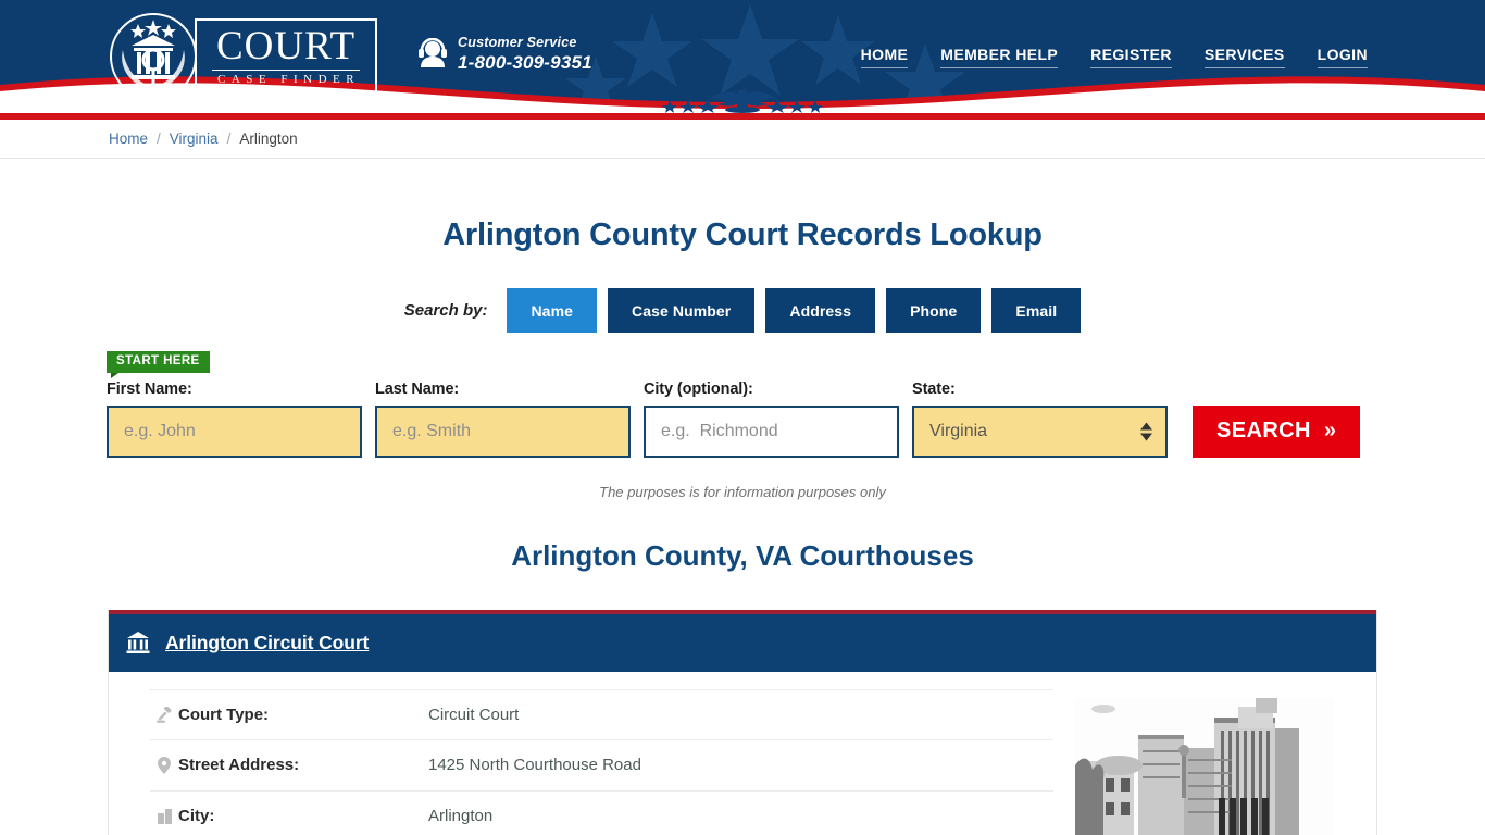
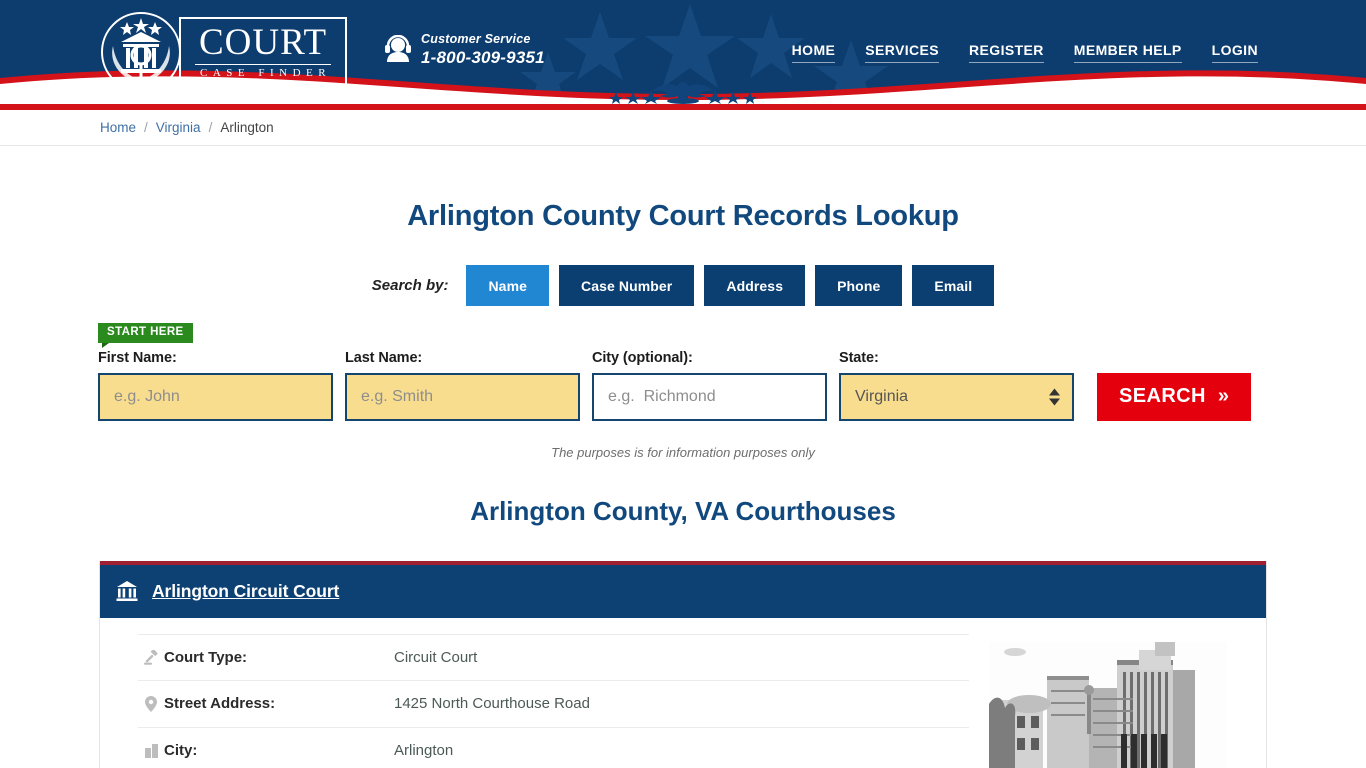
  COURT
  CASE FINDER
  Customer Service
  1-800-309-9351
  HOME
- MEMBER HELP
+ SERVICES
  REGISTER
- SERVICES
+ MEMBER HELP
  LOGIN
  Home
  /
  Virginia
  /
  Arlington
  Arlington County Court Records Lookup
  Search by:
  Name
  Case Number
  Address
  Phone
  Email
  START HERE
  First Name:
  e.g. John
  Last Name:
  e.g. Smith
  City (optional):
  e.g. Richmond
  State:
  Virginia
  SEARCH
  »
  The purposes is for information purposes only
  Arlington County, VA Courthouses
  Arlington Circuit Court
  Court Type:
  Circuit Court
  Street Address:
  1425 North Courthouse Road
  City:
  Arlington
